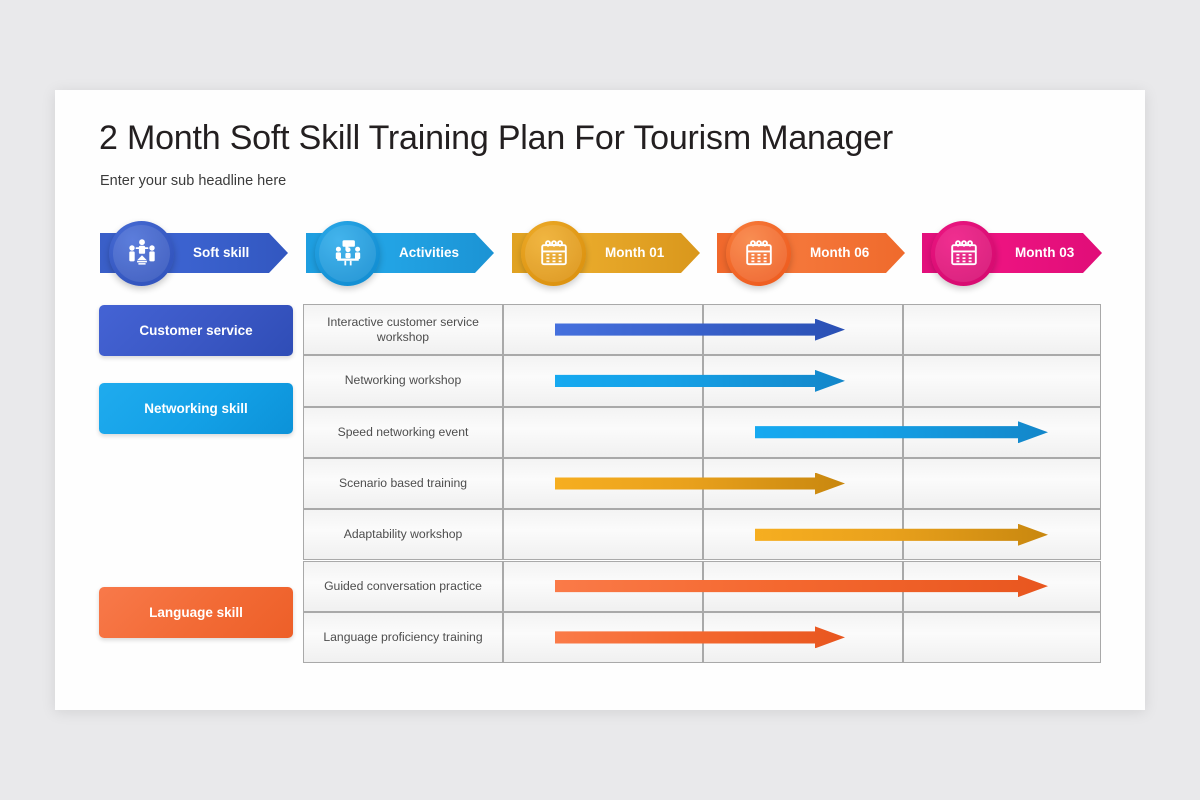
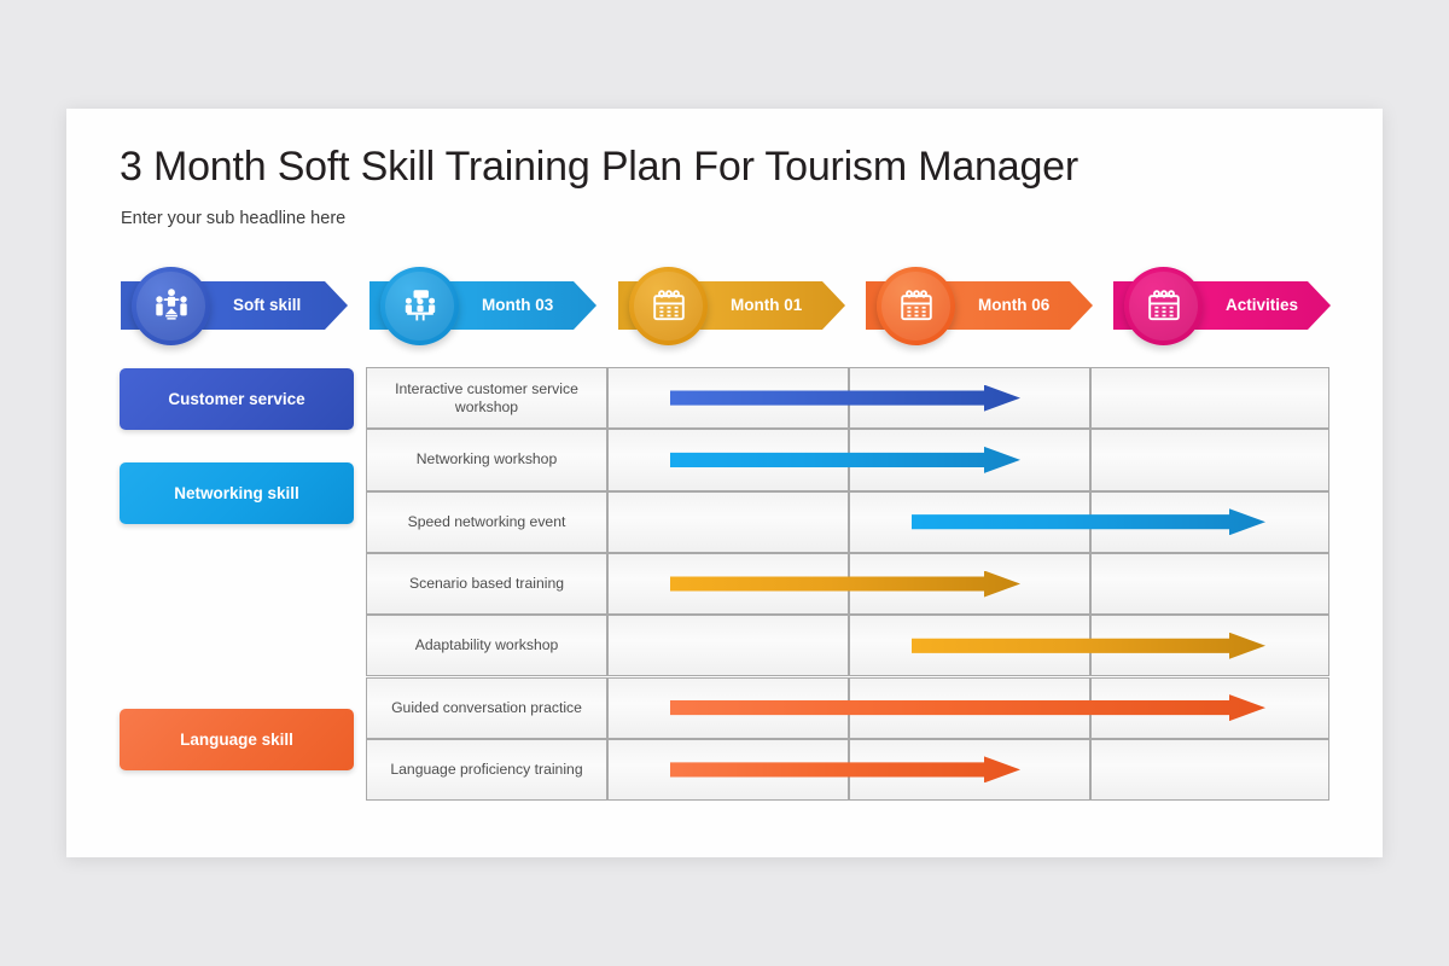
- 2 Month Soft Skill Training Plan For Tourism Manager
+ 3 Month Soft Skill Training Plan For Tourism Manager
  Enter your sub headline here
  Soft skill
- Activities
+ Month 03
  Month 01
  Month 06
- Month 03
+ Activities
  Customer service
  Networking skill
  Language skill
  Interactive customer service workshop
  Networking workshop
  Speed networking event
  Scenario based training
  Adaptability workshop
  Guided conversation practice
  Language proficiency training
